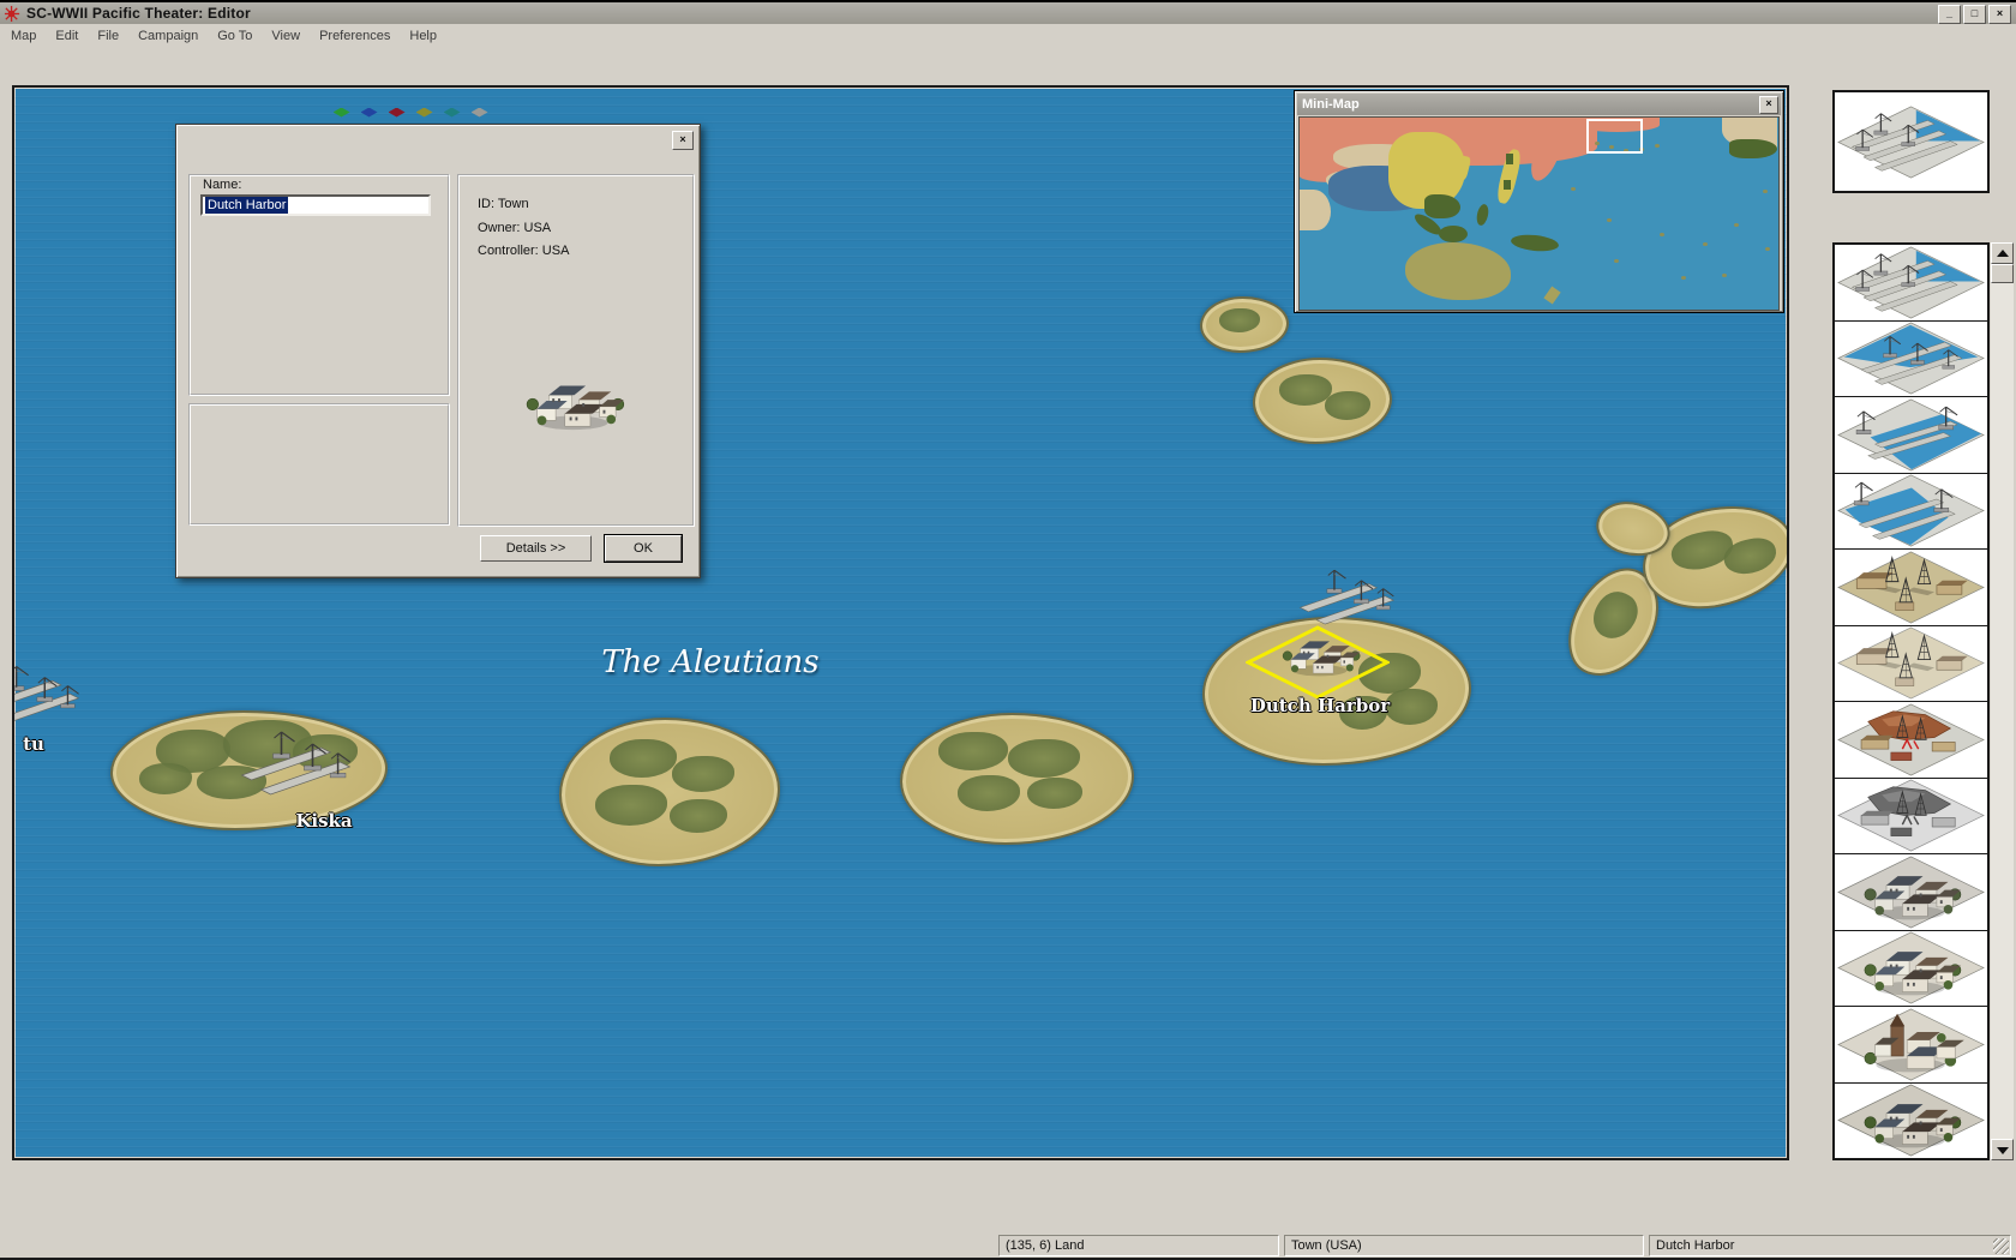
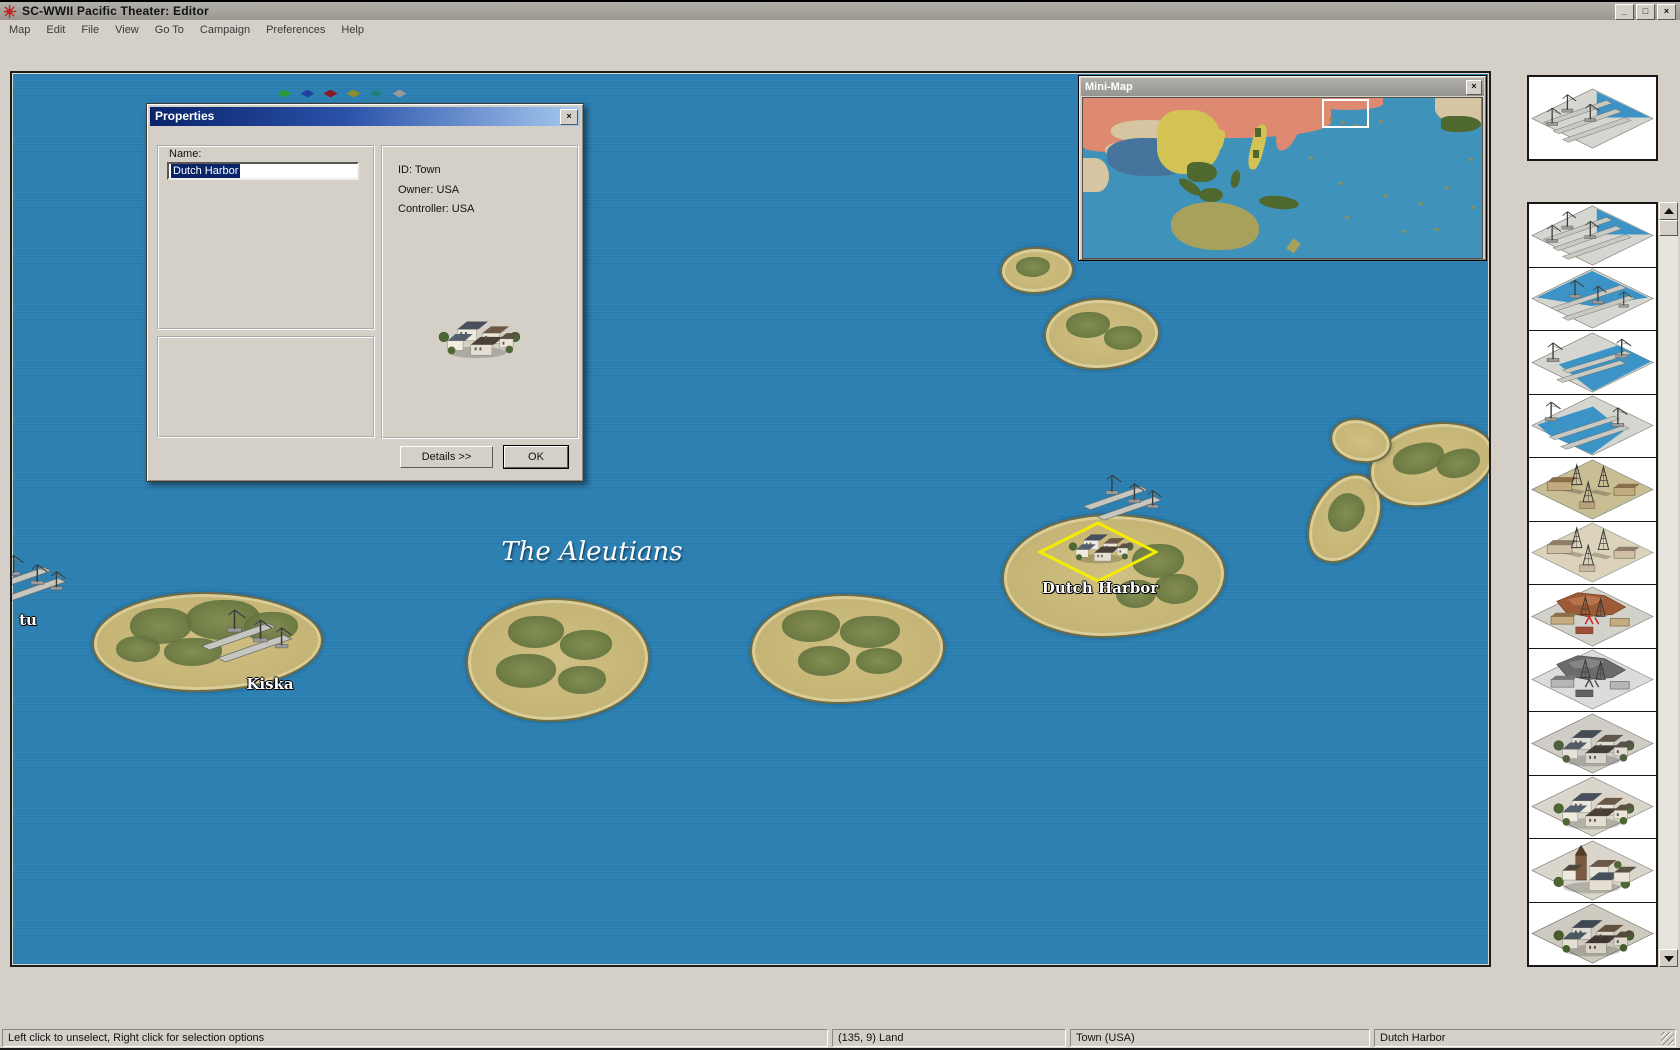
  SC-WWII Pacific Theater: Editor
  _
  □
  ×
  Map
  Edit
  File
- Campaign
+ View
  Go To
- View
+ Campaign
  Preferences
  Help
  tu
  Kiska
  Dutch Harbor
  The Aleutians
  Mini-Map
  ×
+ Properties
  ×
  Name:
  Dutch Harbor
  ID: Town
  Owner: USA
  Controller: USA
  Details >>
  OK
+ Left click to unselect, Right click for selection options
- (135, 6) Land
+ (135, 9) Land
  Town (USA)
  Dutch Harbor
